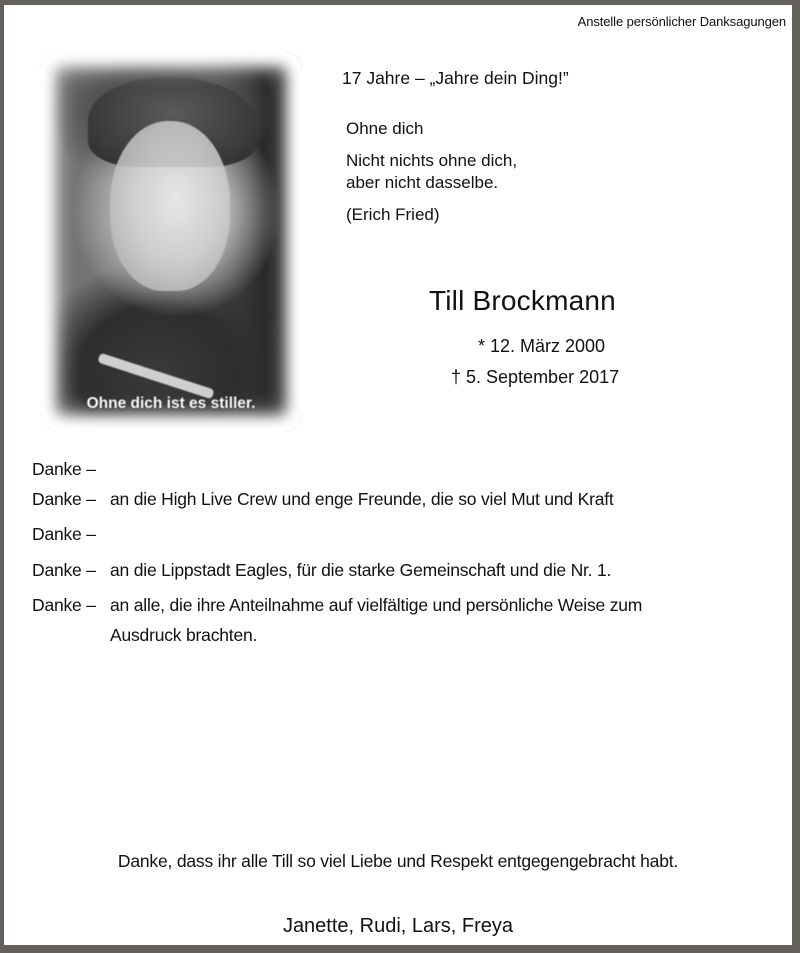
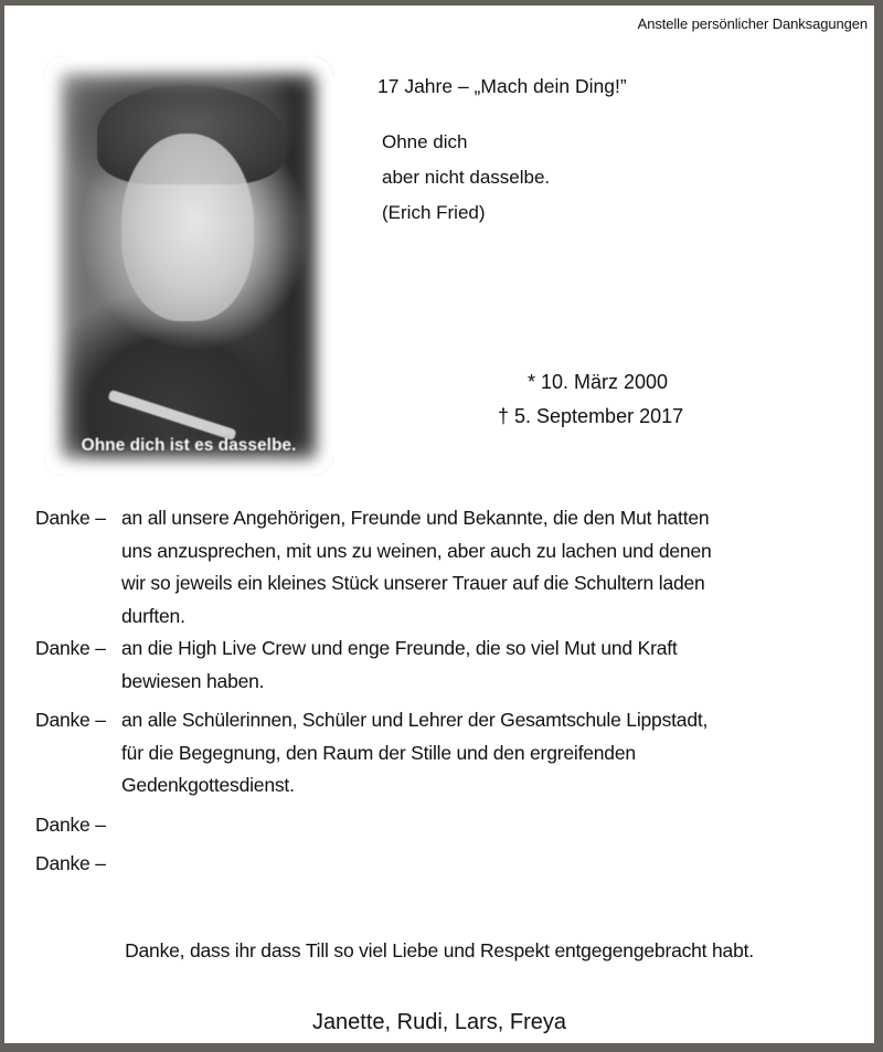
  Anstelle persönlicher Danksagungen
- Ohne dich ist es stiller.
+ Ohne dich ist es dasselbe.
- 17 Jahre – „Jahre dein Ding!”
+ 17 Jahre – „Mach dein Ding!”
  Ohne dich
- Nicht nichts ohne dich,
  aber nicht dasselbe.
  (Erich Fried)
- Till Brockmann
- * 12. März 2000
+ * 10. März 2000
  † 5. September 2017
  Danke –
+ an all unsere Angehörigen, Freunde und Bekannte, die den Mut hatten
+ uns anzusprechen, mit uns zu weinen, aber auch zu lachen und denen
+ wir so jeweils ein kleines Stück unserer Trauer auf die Schultern laden
+ durften.
  Danke –
  an die High Live Crew und enge Freunde, die so viel Mut und Kraft
+ bewiesen haben.
  Danke –
+ an alle Schülerinnen, Schüler und Lehrer der Gesamtschule Lippstadt,
+ für die Begegnung, den Raum der Stille und den ergreifenden
+ Gedenkgottesdienst.
  Danke –
- an die Lippstadt Eagles, für die starke Gemeinschaft und die Nr. 1.
  Danke –
- an alle, die ihre Anteilnahme auf vielfältige und persönliche Weise zum
- Ausdruck brachten.
- Danke, dass ihr alle Till so viel Liebe und Respekt entgegengebracht habt.
+ Danke, dass ihr dass Till so viel Liebe und Respekt entgegengebracht habt.
  Janette, Rudi, Lars, Freya
